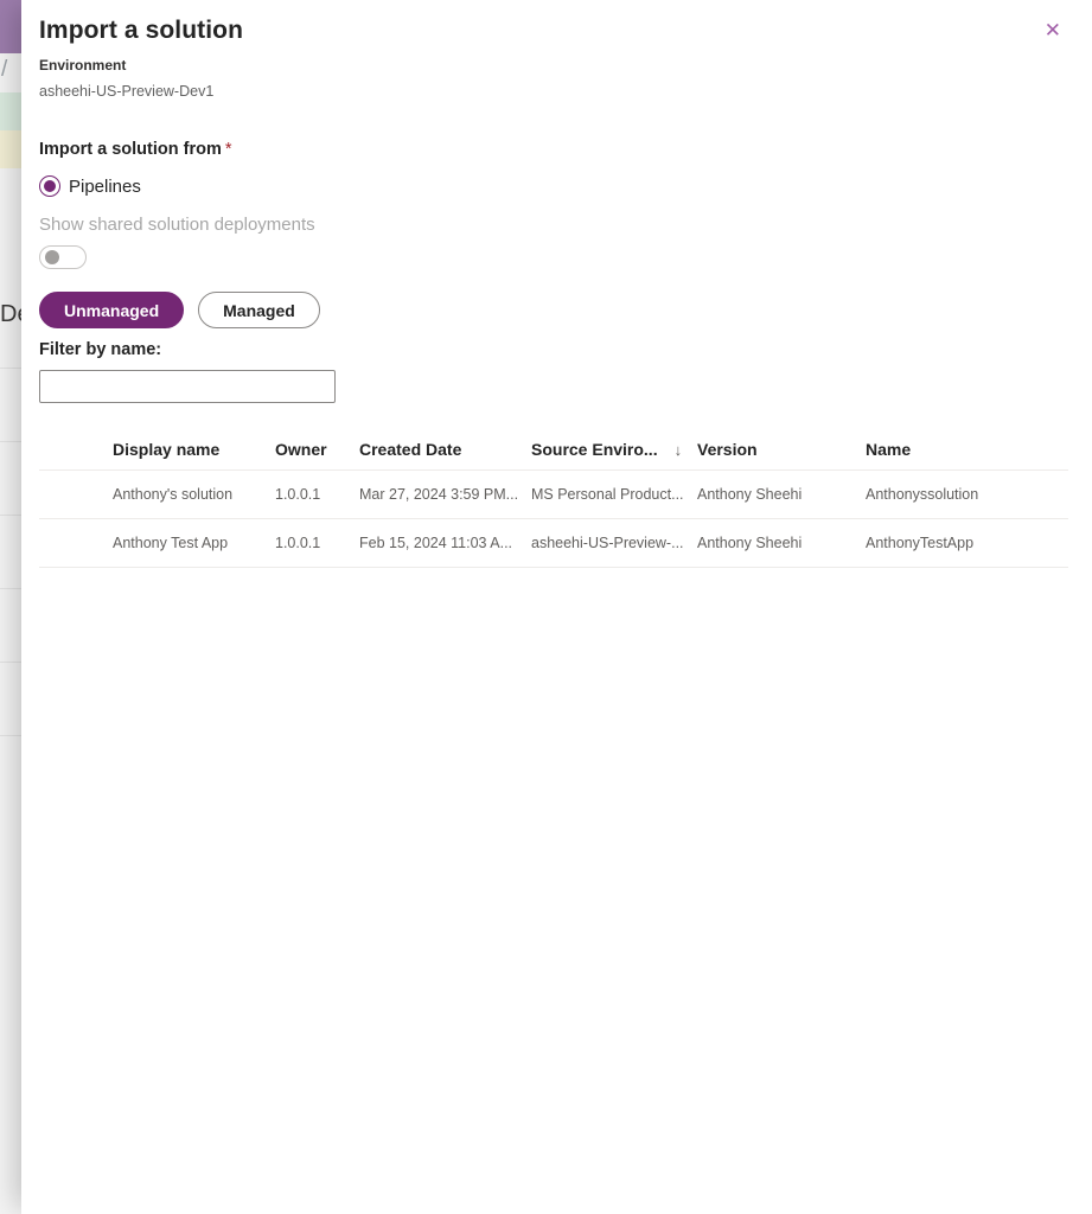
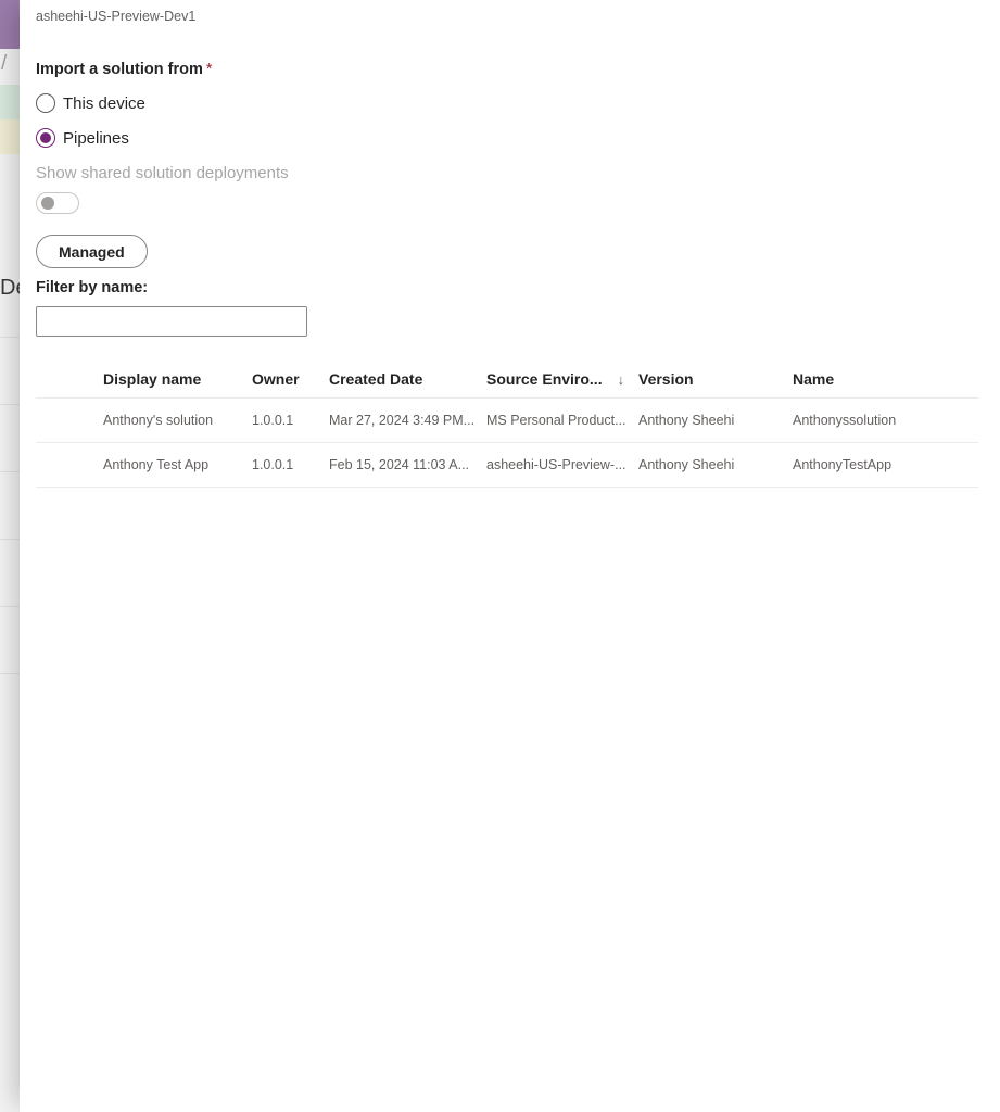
  /
- Import a solution
- ✕
- Environment
  asheehi-US-Preview-Dev1
  Import a solution from *
+ This device
  Pipelines
  Show shared solution deployments
- Unmanaged
  Managed
  Filter by name:
  Display name
  Owner
  Created Date
  Source Enviro...
  ↓
  Version
  Name
  Anthony's solution
  1.0.0.1
- Mar 27, 2024 3:59 PM...
+ Mar 27, 2024 3:49 PM...
  MS Personal Product...
  Anthony Sheehi
  Anthonyssolution
  Anthony Test App
  1.0.0.1
  Feb 15, 2024 11:03 A...
  asheehi-US-Preview-...
  Anthony Sheehi
  AnthonyTestApp
